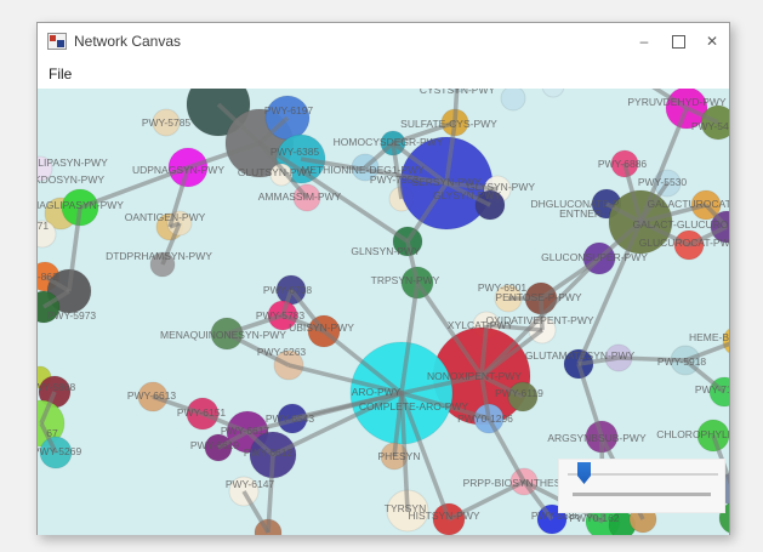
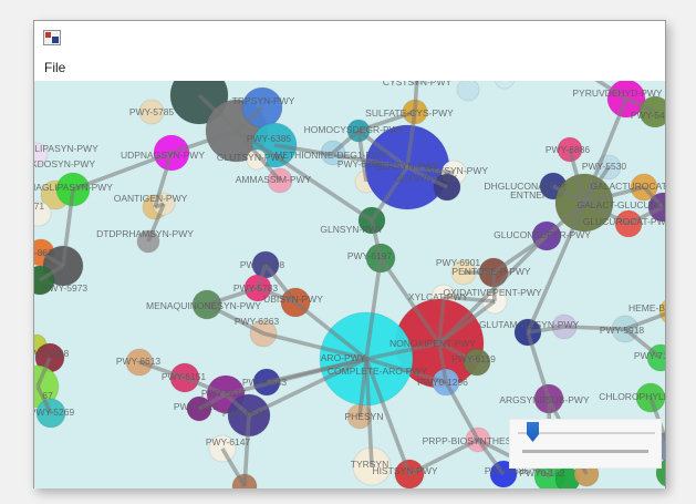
- Network Canvas
- –
- ✕
  File
- PWY-6197
+ TRPSYN-PWY
  PWY-6385
  PWY-5785
  UDPNAGSYN-PWY
  LIPASYN-PWY
  KDOSYN-PWY
  AGLIPASYN-PWY
  -862
  PWY-5973
  OANTIGEN-PWY
  DTDPRHAMSYN-PWY
  MENAQUINONESYN-PWY
  PWY-6708
  PWY-5783
  UBISYN-PWY
  PWY-6263
  GLNSYN-PWY
- TRPSYN-PWY
+ PWY-6197
  HOMOCYSDEGR-PWY
  METHIONINE-DEG1-PWY
  AMMASSIM-PWY
  GLUTSYN-PWY
- PWY-7953
+ PWY-6289
  SERSYN-PWY
  GLYSYN-PWY
  GLYSYN-PWY
  CYSTSYN-PWY
  SULFATE-CYS-PWY
  PYRUVDEHYD-PWY
  PWY-54
  PWY-6886
  PWY-5530
  DHGLUCONATE-P
  GALACTUROCAT
  GLUCUROCAT-PW
  GLUCONSUPER-PWY
  PWY-6901
  PENTOSE-P-PWY
  XYLCAT-PWY
  OXIDATIVEPENT-PWY
  NONOXIPENT-PWY
  PWY-6119
  PWY0-1296
  ARO-PWY
  GLUTAMATESYN-PWY
  PWY-5918
  HEME-B
  ARGSYNBSUB-PWY
  PHESYN
  TYRSYN
  HISTSYN-PWY
  PRPP-BIOSYNTHE
  PWY-5686
  PWY0-162
  PWY-6613
  PWY-6151
  PWY-6617
  PWY-6619
  PWY-6612
  PWY-6543
  PWY-6147
  WY-5868
  67
  WY-5269
  COMPLETE-ARO-PWY
  ENTNER-
